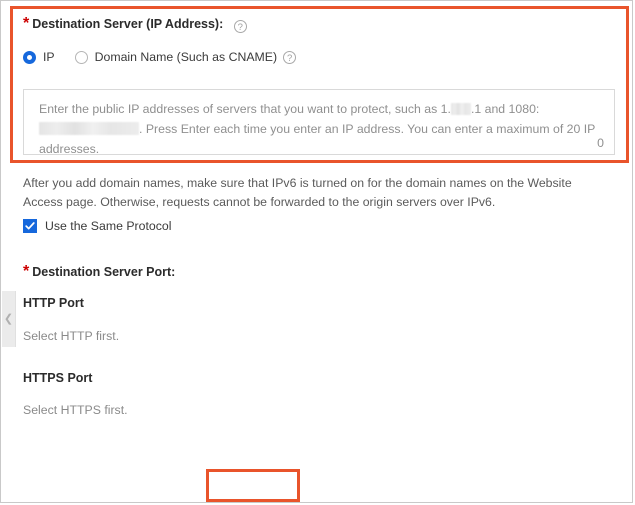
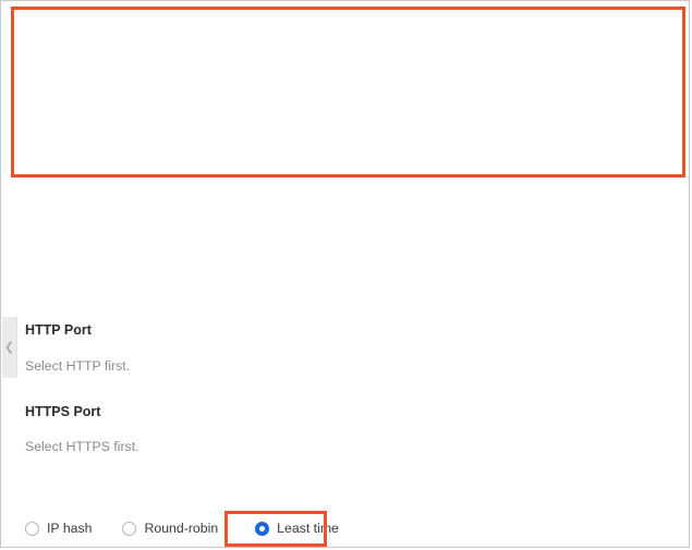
  ❮
- * Destination Server (IP Address): ?
- IP
- Domain Name (Such as CNAME)
- ?
- Enter the public IP addresses of servers that you want to protect, such as 1. .1 and 1080:. Press Enter each time you enter an IP address. You can enter a maximum of 20 IP addresses.
- 0
- After you add domain names, make sure that IPv6 is turned on for the domain names on the Website Access page. Otherwise, requests cannot be forwarded to the origin servers over IPv6.
- Use the Same Protocol
- * Destination Server Port:
  HTTP Port
  Select HTTP first.
  HTTPS Port
  Select HTTPS first.
+ IP hash
+ Round-robin
+ Least time
